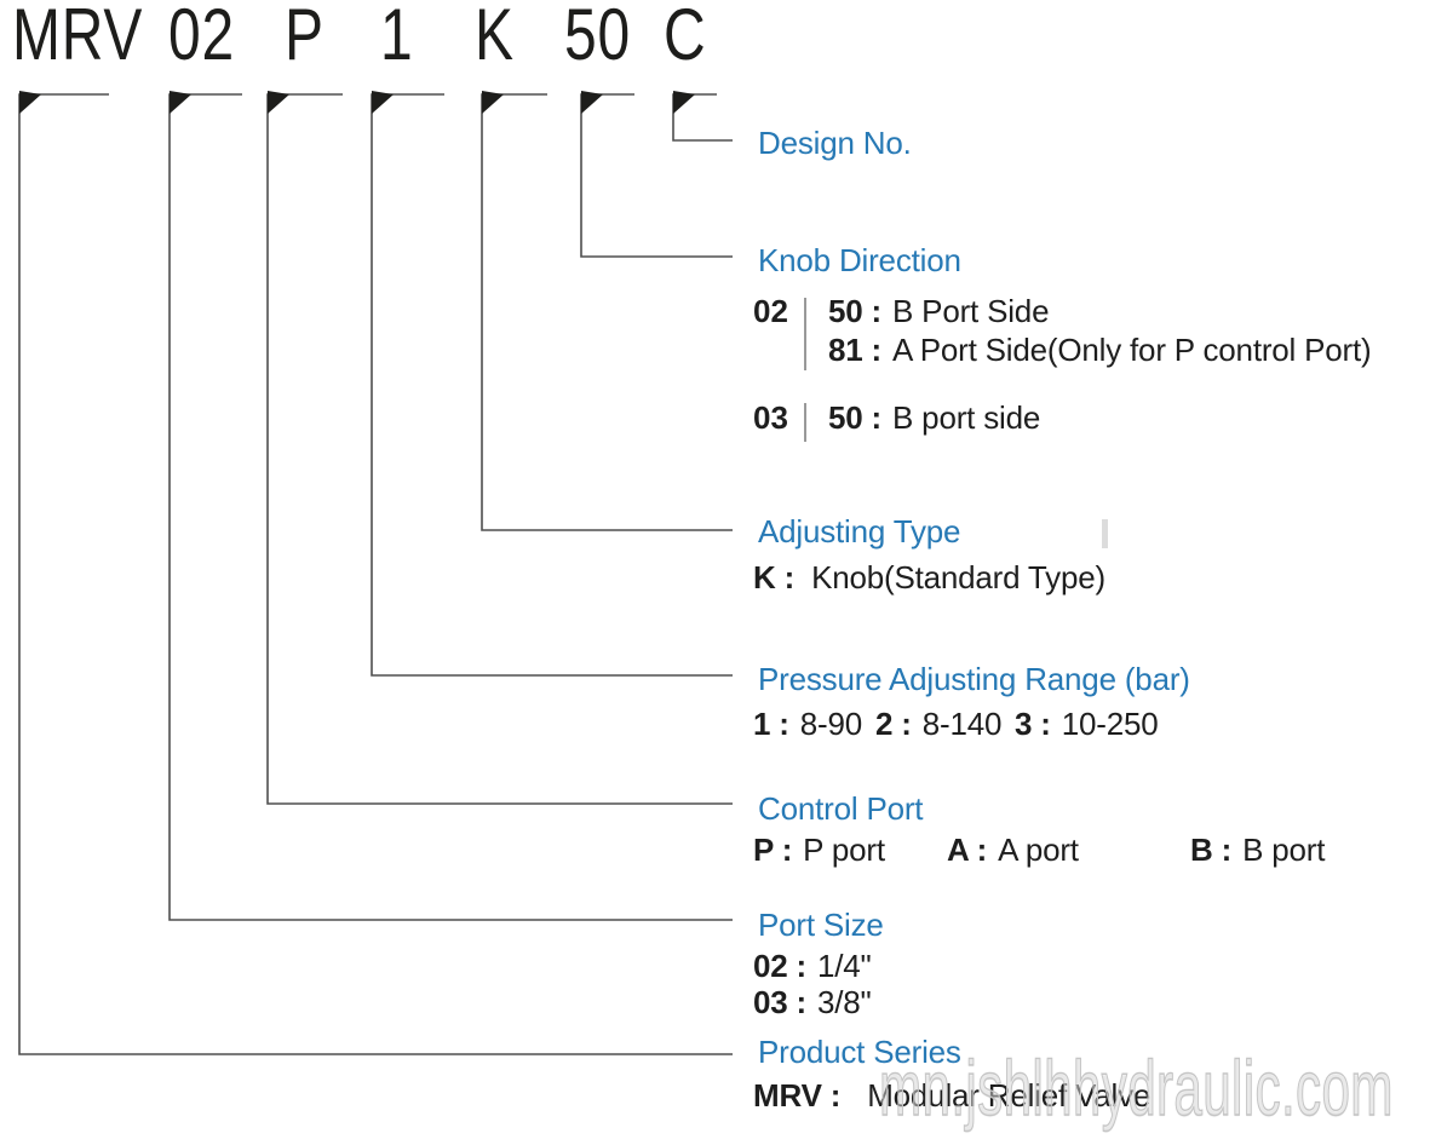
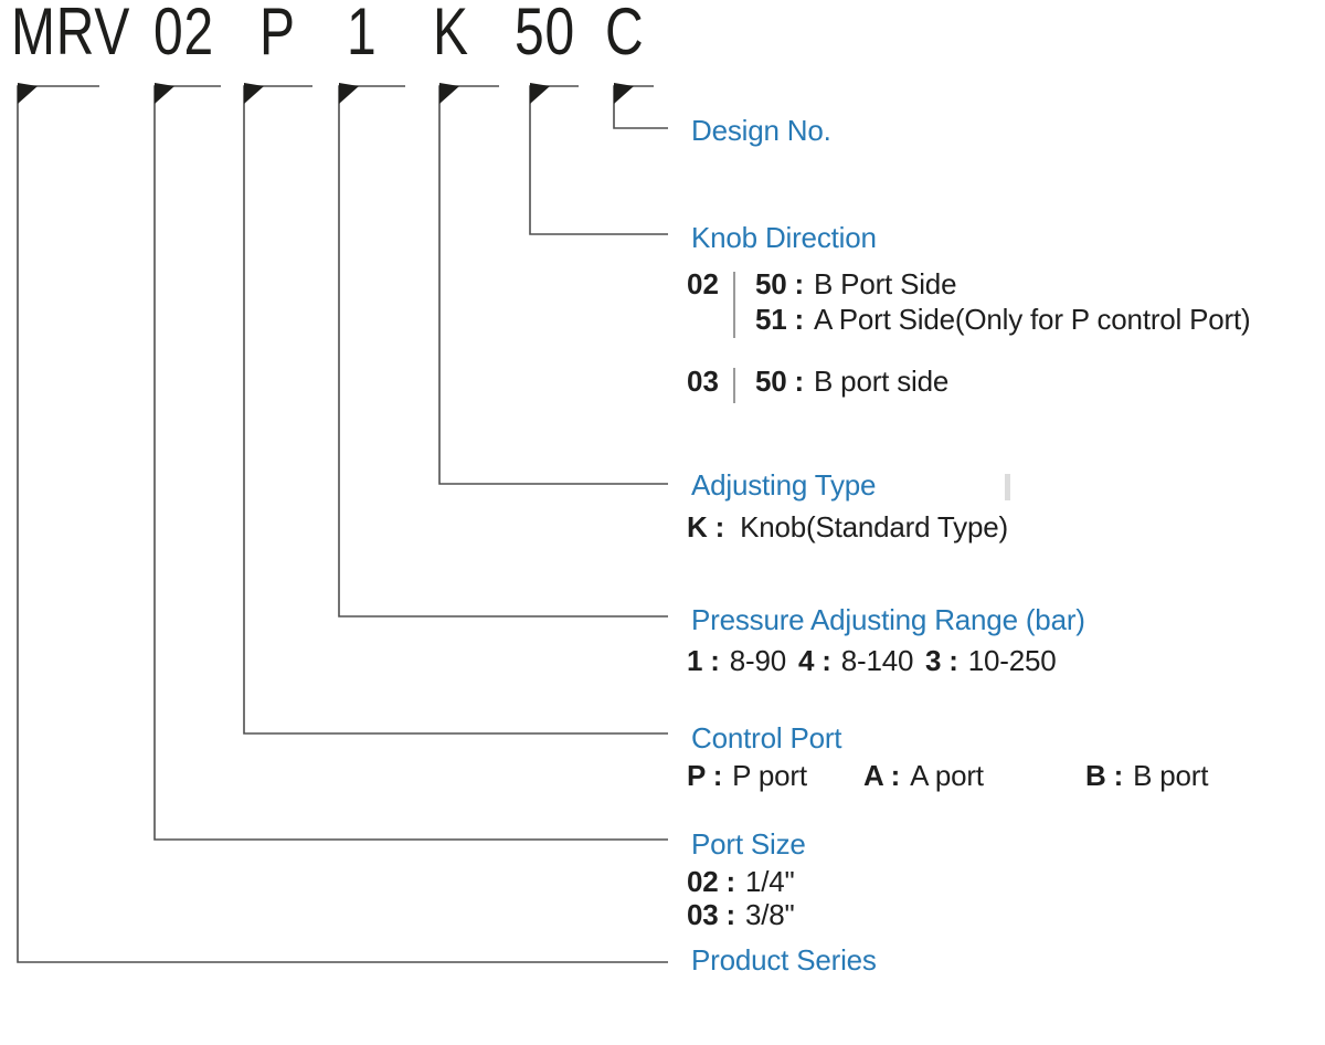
  MRV
  02
  P
  1
  K
  50
  C
  Design No.
  Knob Direction
  02
  50 : B Port Side
- 81 : A Port Side(Only for P control Port)
+ 51 : A Port Side(Only for P control Port)
  03
  50 : B port side
  Adjusting Type
  K : Knob(Standard Type)
  Pressure Adjusting Range (bar)
  1 : 8-90
- 2 : 8-140
+ 4 : 8-140
  3 : 10-250
  Control Port
  P : P port
  A : A port
  B : B port
  Port Size
  02 : 1/4"
  03 : 3/8"
  Product Series
- MRV : Modular Relief Valve
- mn.jshlhhydraulic.com
